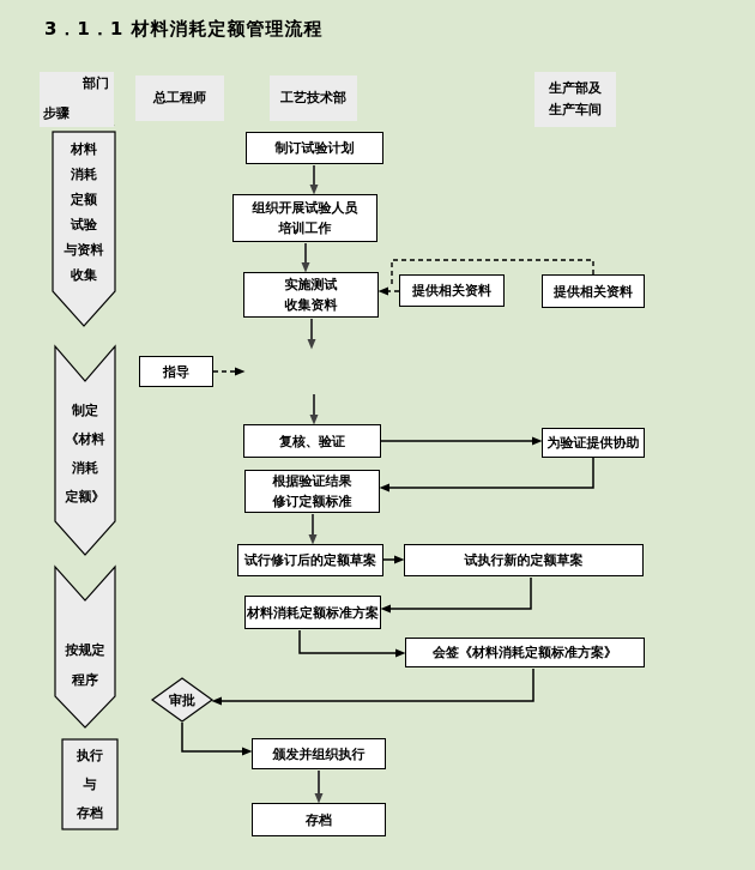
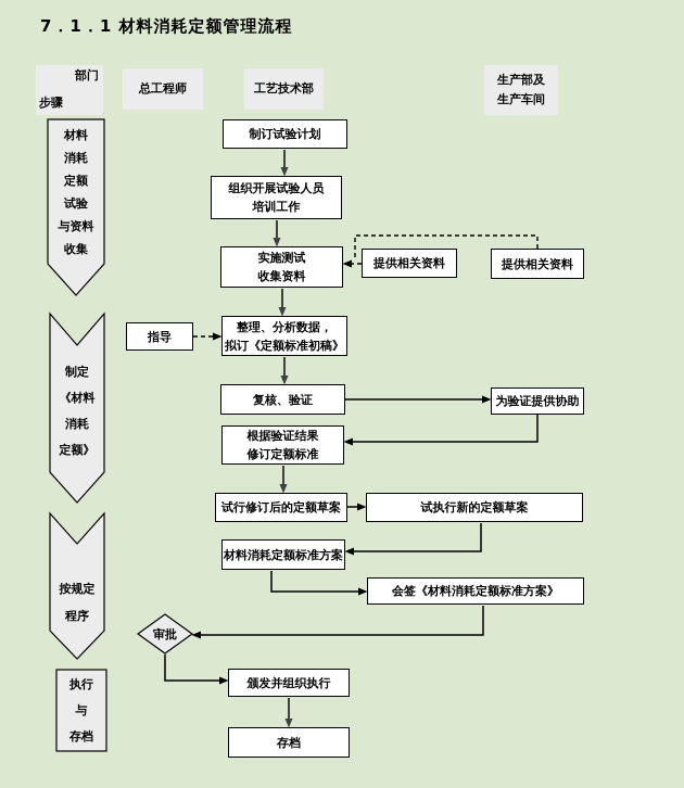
- 3．1．1 材料消耗定额管理流程
+ 7．1．1 材料消耗定额管理流程
  部门
  步骤
  总工程师
  工艺技术部
  生产部及
  生产车间
  材料
  消耗
  定额
  试验
  与资料
  收集
  制定
  《材料
  消耗
  定额》
  按规定
  程序
  执行
  与
  存档
  制订试验计划
  组织开展试验人员
  培训工作
  实施测试
  收集资料
  提供相关资料
  提供相关资料
  指导
+ 整理、分析数据，
+ 拟订《定额标准初稿》
  复核、验证
  为验证提供协助
  根据验证结果
  修订定额标准
  试行修订后的定额草案
  试执行新的定额草案
  材料消耗定额标准方案
  会签《材料消耗定额标准方案》
  审批
  颁发并组织执行
  存档
